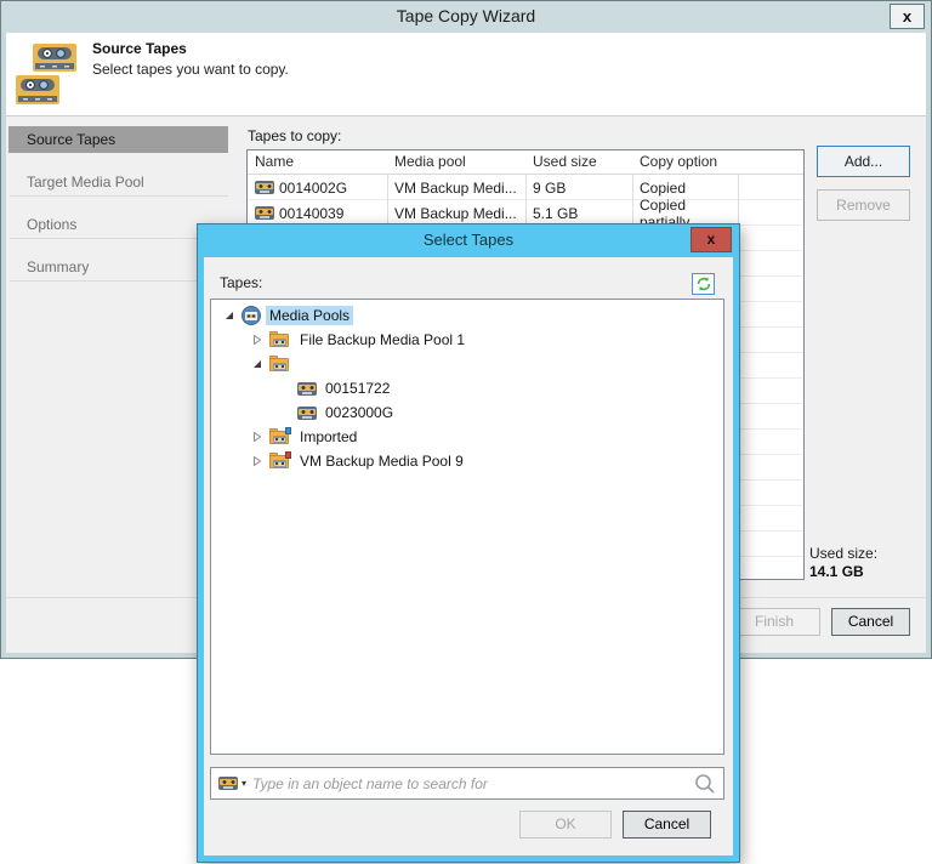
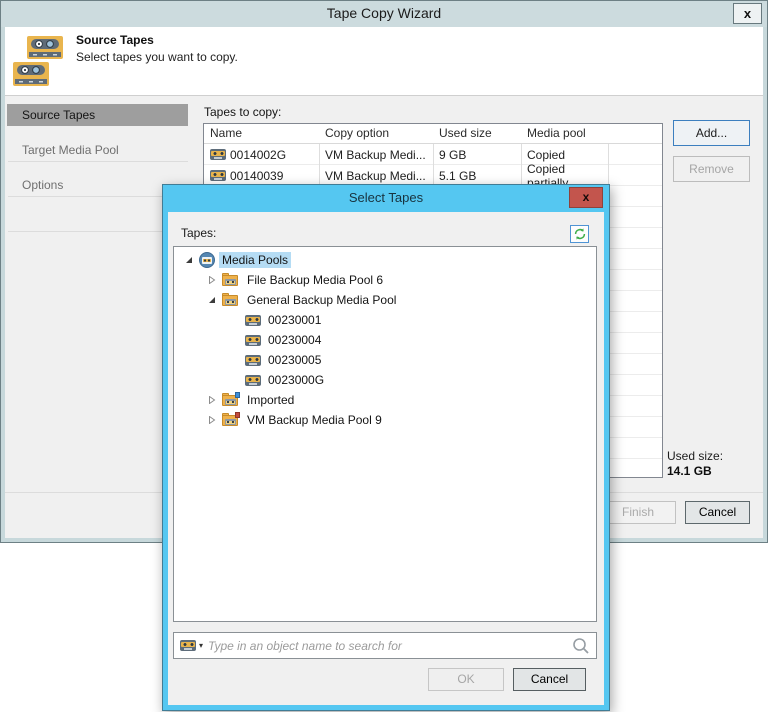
  Tape Copy Wizard
  x
  Source Tapes
  Select tapes you want to copy.
  Source Tapes
  Target Media Pool
  Options
- Summary
  Tapes to copy:
  Name
- Media pool
+ Copy option
  Used size
- Copy option
+ Media pool
  0014002G
  VM Backup Medi...
  9 GB
  Copied
  00140039
  VM Backup Medi...
  5.1 GB
  Copied partially
  Add...
  Remove
  Used size:
  14.1 GB
  Finish
  Cancel
  Select Tapes
  x
  Tapes:
  Media Pools
- File Backup Media Pool 1
+ File Backup Media Pool 6
+ General Backup Media Pool
+ 00230001
- 00151722
+ 00230004
+ 00230005
  0023000G
  Imported
  VM Backup Media Pool 9
  ▾
  Type in an object name to search for
  OK
  Cancel
